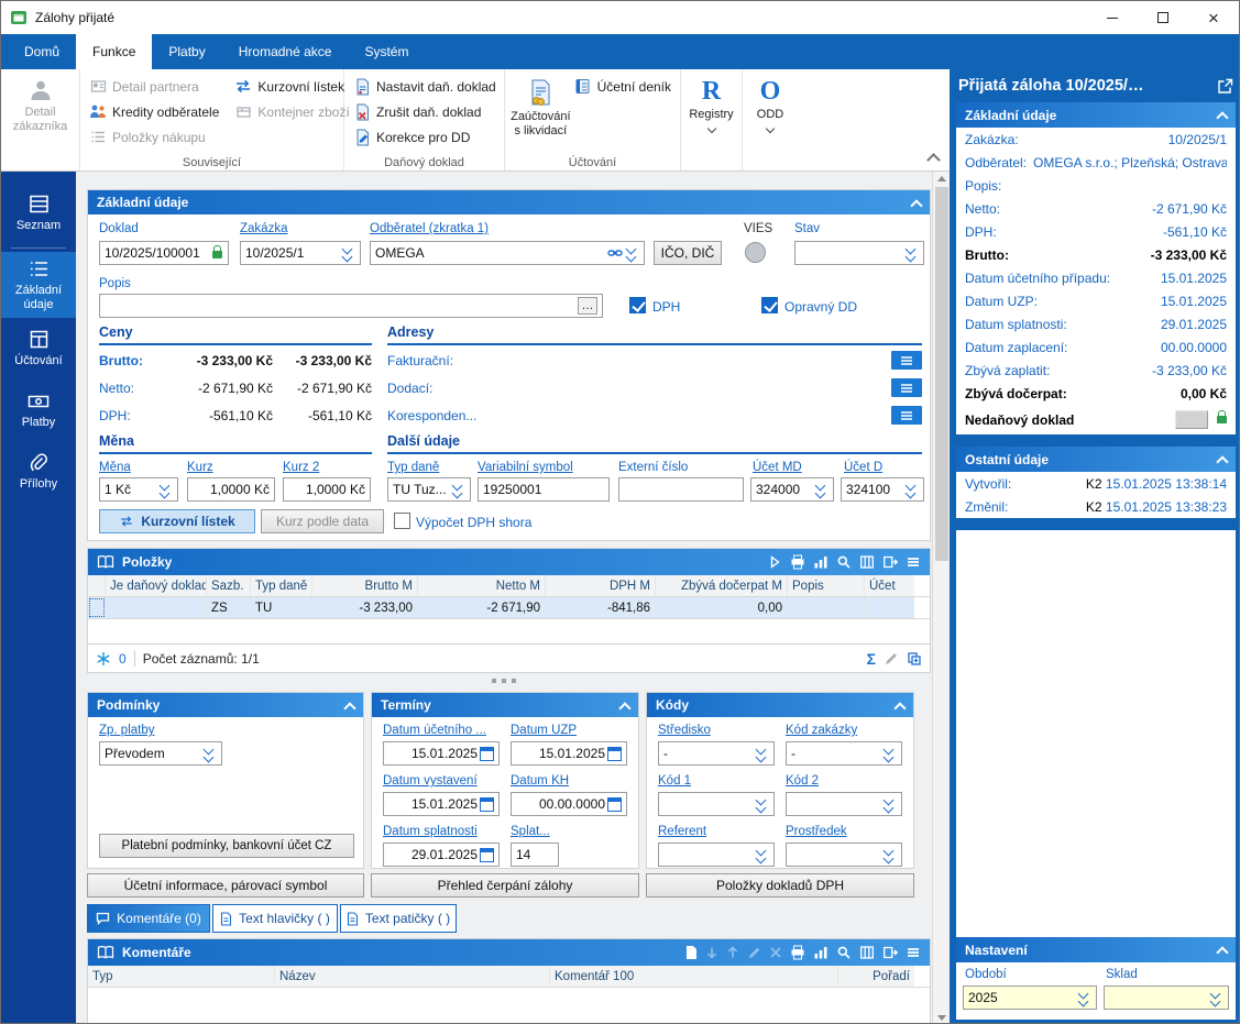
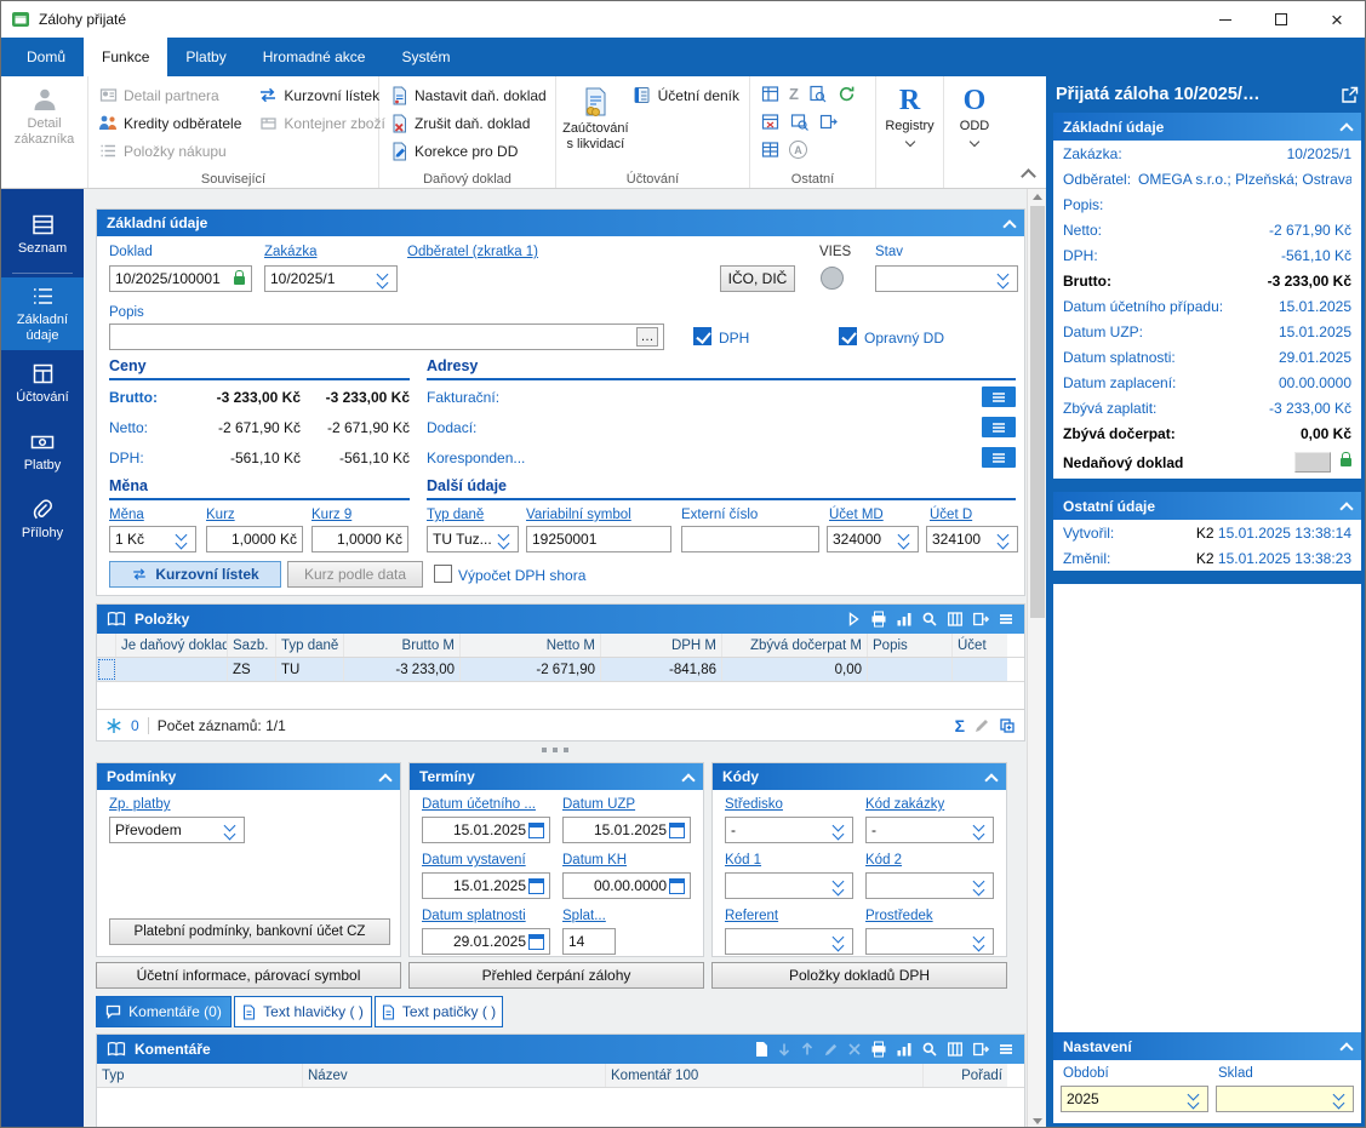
  Zálohy přijaté
  ×
  Domů
  Funkce
  Platby
  Hromadné akce
  Systém
  Detail zákazníka
  Detail partnera
  Kredity odběratele
  Položky nákupu
  Kurzovní lístek
  Kontejner zboží
  Související
  Nastavit daň. doklad
  Zrušit daň. doklad
  Korekce pro DD
  Daňový doklad
  Zaúčtování s likvidací
  Účetní deník
  Účtování
+ Z
+ A
+ Ostatní
  R
  Registry
  O
  ODD
  Seznam
  Základní údaje
  Účtování
  Platby
  Přílohy
  Základní údaje
  Doklad
  10/2025/100001
  Zakázka
  10/2025/1
  Odběratel (zkratka 1)
- OMEGA
  IČO, DIČ
  VIES
  Stav
  Popis
  …
  DPH
  Opravný DD
  Ceny
  Adresy
  Brutto:
  -3 233,00 Kč
  -3 233,00 Kč
  Netto:
  -2 671,90 Kč
  -2 671,90 Kč
  DPH:
  -561,10 Kč
  -561,10 Kč
  Fakturační:
  Dodací:
  Koresponden...
  Měna
  Další údaje
  Měna
  1 Kč
  Kurz
  1,0000 Kč
- Kurz 2
+ Kurz 9
  1,0000 Kč
  Typ daně
  TU Tuz...
  Variabilní symbol
  19250001
  Externí číslo
  Účet MD
  324000
  Účet D
  324100
  Kurzovní lístek
  Kurz podle data
  Výpočet DPH shora
  Položky
  Je daňový doklad
  Sazb.
  Typ daně
  Brutto M
  Netto M
  DPH M
  Zbývá dočerpat M
  Popis
  Účet
  ZS
  TU
  -3 233,00
  -2 671,90
  -841,86
  0,00
  0
  Počet záznamů: 1/1
  Σ
  Podmínky
  Zp. platby
  Převodem
  Platební podmínky, bankovní účet CZ
  Termíny
  Datum účetního ...
  15.01.2025
  Datum UZP
  15.01.2025
  Datum vystavení
  15.01.2025
  Datum KH
  00.00.0000
  Datum splatnosti
  29.01.2025
  Splat...
  14
  Kódy
  Středisko
  -
  Kód zakázky
  -
  Kód 1
  Kód 2
  Referent
  Prostředek
  Účetní informace, párovací symbol
  Přehled čerpání zálohy
  Položky dokladů DPH
  Komentáře (0)
  Text hlavičky ( )
  Text patičky ( )
  Komentáře
  Typ
  Název
  Komentář 100
  Pořadí
  Přijatá záloha 10/2025/…
  Základní údaje
  Zakázka:
  10/2025/1
  Odběratel:
  OMEGA s.r.o.; Plzeňská; Ostrava
  Popis:
  Netto:
  -2 671,90 Kč
  DPH:
  -561,10 Kč
  Brutto:
  -3 233,00 Kč
  Datum účetního případu:
  15.01.2025
  Datum UZP:
  15.01.2025
  Datum splatnosti:
  29.01.2025
  Datum zaplacení:
  00.00.0000
  Zbývá zaplatit:
  -3 233,00 Kč
  Zbývá dočerpat:
  0,00 Kč
  Nedaňový doklad
  Ostatní údaje
  Vytvořil:
  K2 15.01.2025 13:38:14
  Změnil:
  K2 15.01.2025 13:38:23
  Nastavení
  Období
  2025
  Sklad
